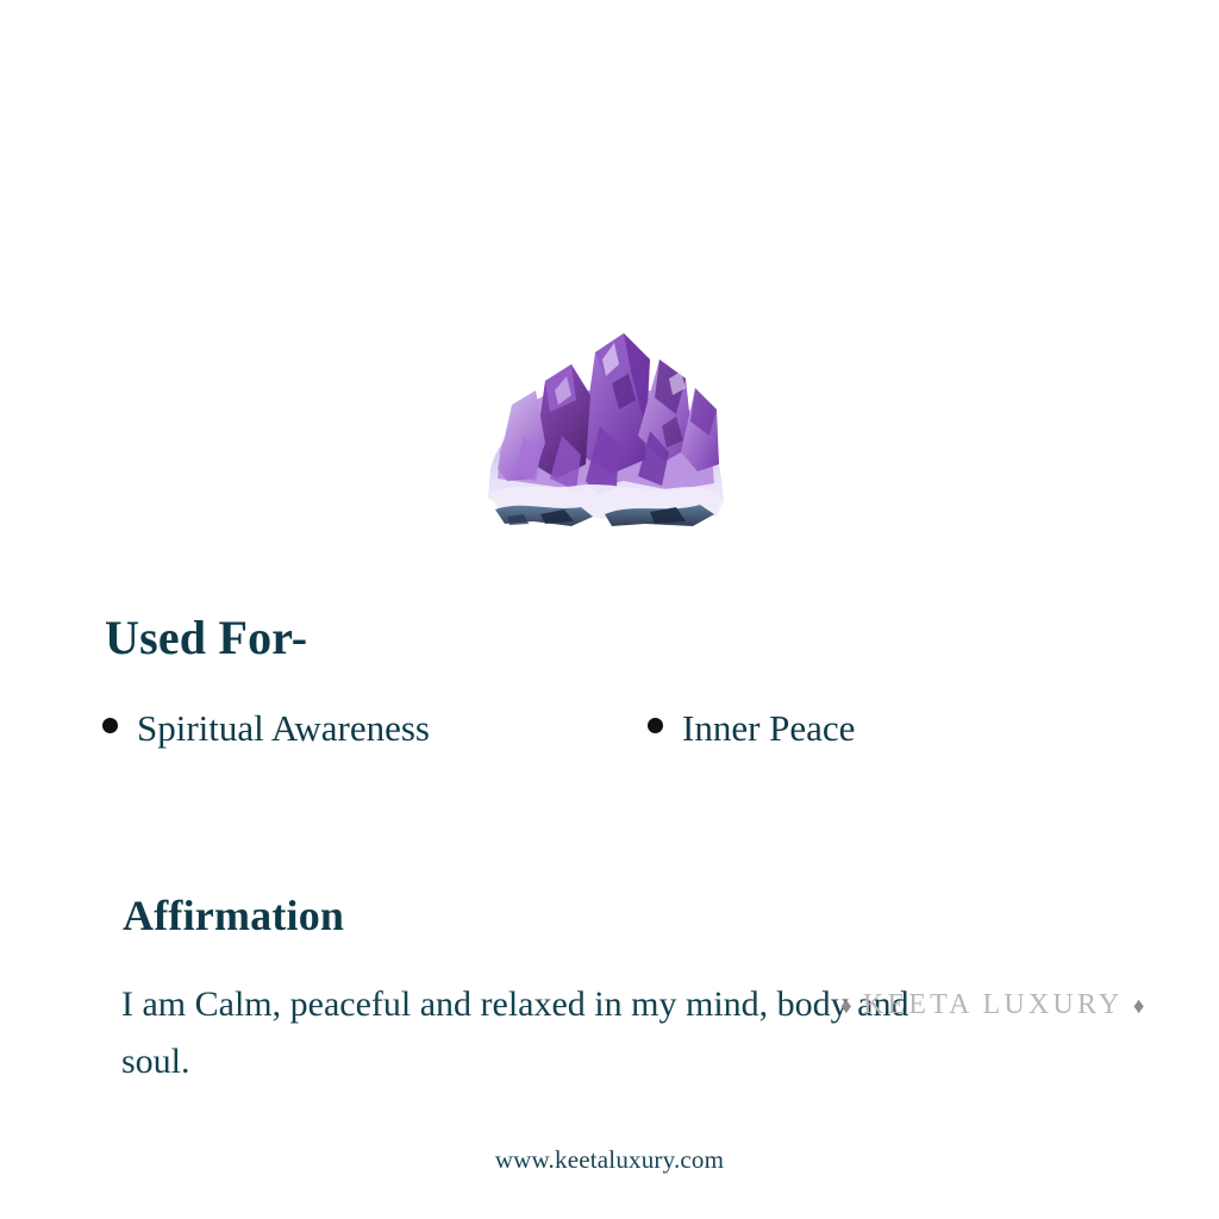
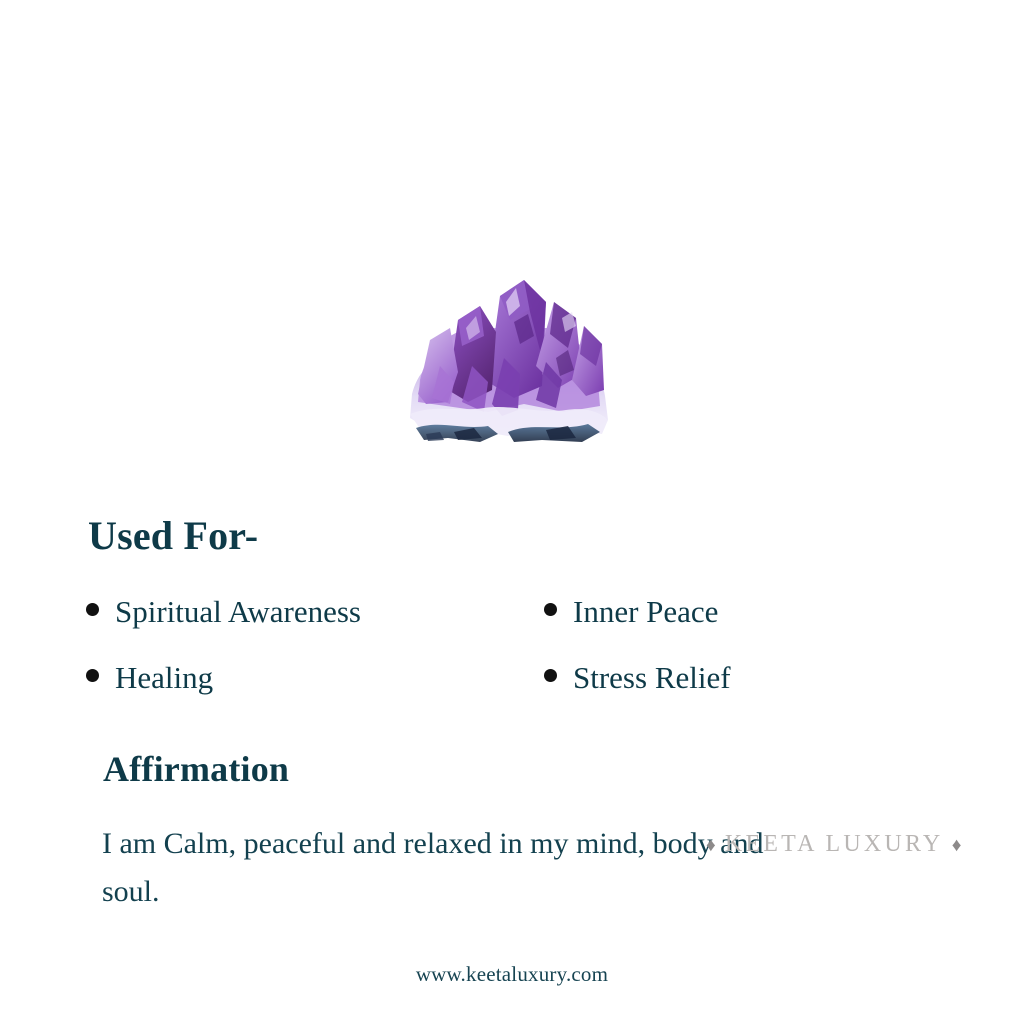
  Used For-
  Spiritual Awareness
  Inner Peace
+ Healing
+ Stress Relief
  Affirmation
  I am Calm, peaceful and relaxed in my mind, body and soul.
  ♦ KEETA LUXURY ♦
  www.keetaluxury.com
